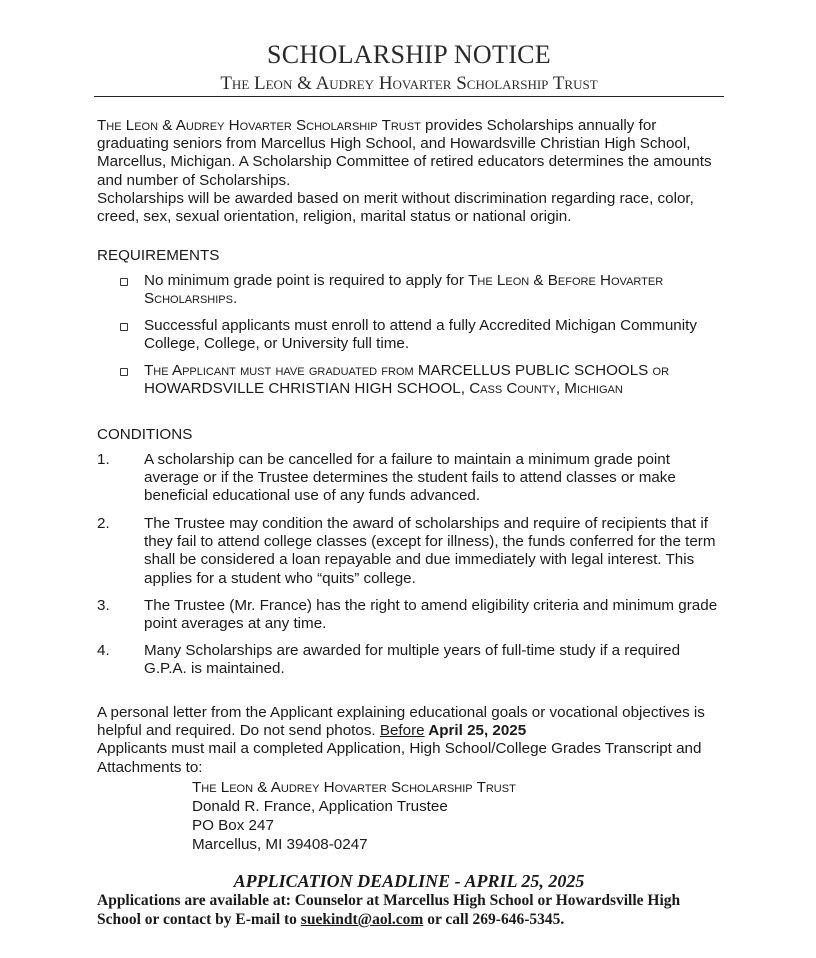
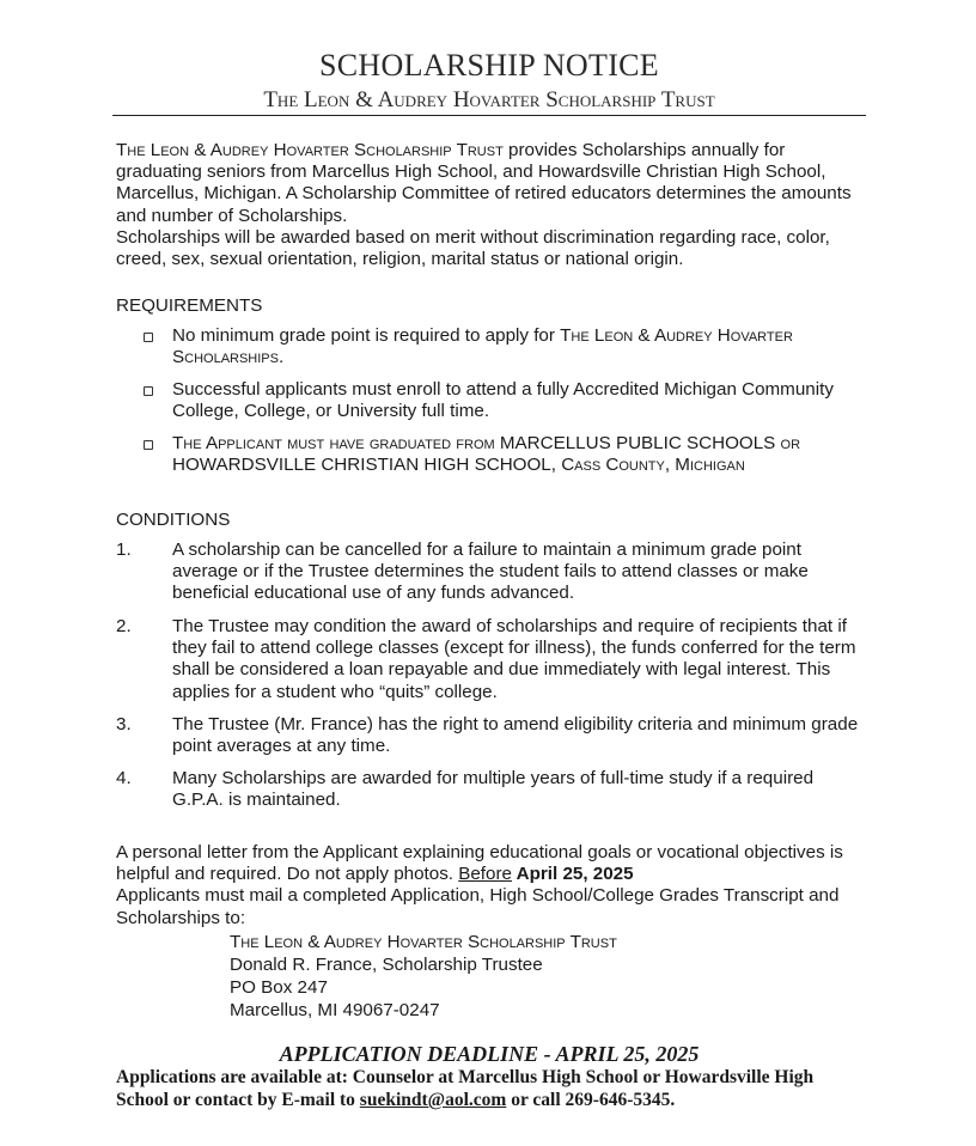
  SCHOLARSHIP NOTICE
  The Leon & Audrey Hovarter Scholarship Trust
  The Leon & Audrey Hovarter Scholarship Trust provides Scholarships annually for graduating seniors from Marcellus High School, and Howardsville Christian High School, Marcellus, Michigan. A Scholarship Committee of retired educators determines the amounts and number of Scholarships.
  Scholarships will be awarded based on merit without discrimination regarding race, color, creed, sex, sexual orientation, religion, marital status or national origin.
  REQUIREMENTS
- No minimum grade point is required to apply for The Leon & Before Hovarter Scholarships.
+ No minimum grade point is required to apply for The Leon & Audrey Hovarter Scholarships.
  Successful applicants must enroll to attend a fully Accredited Michigan Community College, College, or University full time.
  The Applicant must have graduated from MARCELLUS PUBLIC SCHOOLS or HOWARDSVILLE CHRISTIAN HIGH SCHOOL, Cass County, Michigan
  CONDITIONS
  1.
  A scholarship can be cancelled for a failure to maintain a minimum grade point average or if the Trustee determines the student fails to attend classes or make beneficial educational use of any funds advanced.
  2.
  The Trustee may condition the award of scholarships and require of recipients that if they fail to attend college classes (except for illness), the funds conferred for the term shall be considered a loan repayable and due immediately with legal interest. This applies for a student who “quits” college.
  3.
  The Trustee (Mr. France) has the right to amend eligibility criteria and minimum grade point averages at any time.
  4.
  Many Scholarships are awarded for multiple years of full-time study if a required G.P.A. is maintained.
- A personal letter from the Applicant explaining educational goals or vocational objectives is helpful and required. Do not send photos. Before April 25, 2025
+ A personal letter from the Applicant explaining educational goals or vocational objectives is helpful and required. Do not apply photos. Before April 25, 2025
- Applicants must mail a completed Application, High School/College Grades Transcript and Attachments to:
+ Applicants must mail a completed Application, High School/College Grades Transcript and Scholarships to:
  The Leon & Audrey Hovarter Scholarship Trust
- Donald R. France, Application Trustee
+ Donald R. France, Scholarship Trustee
  PO Box 247
- Marcellus, MI 39408-0247
+ Marcellus, MI 49067-0247
  APPLICATION DEADLINE - APRIL 25, 2025
  Applications are available at: Counselor at Marcellus High School or Howardsville High School or contact by E-mail to suekindt@aol.com or call 269-646-5345.
